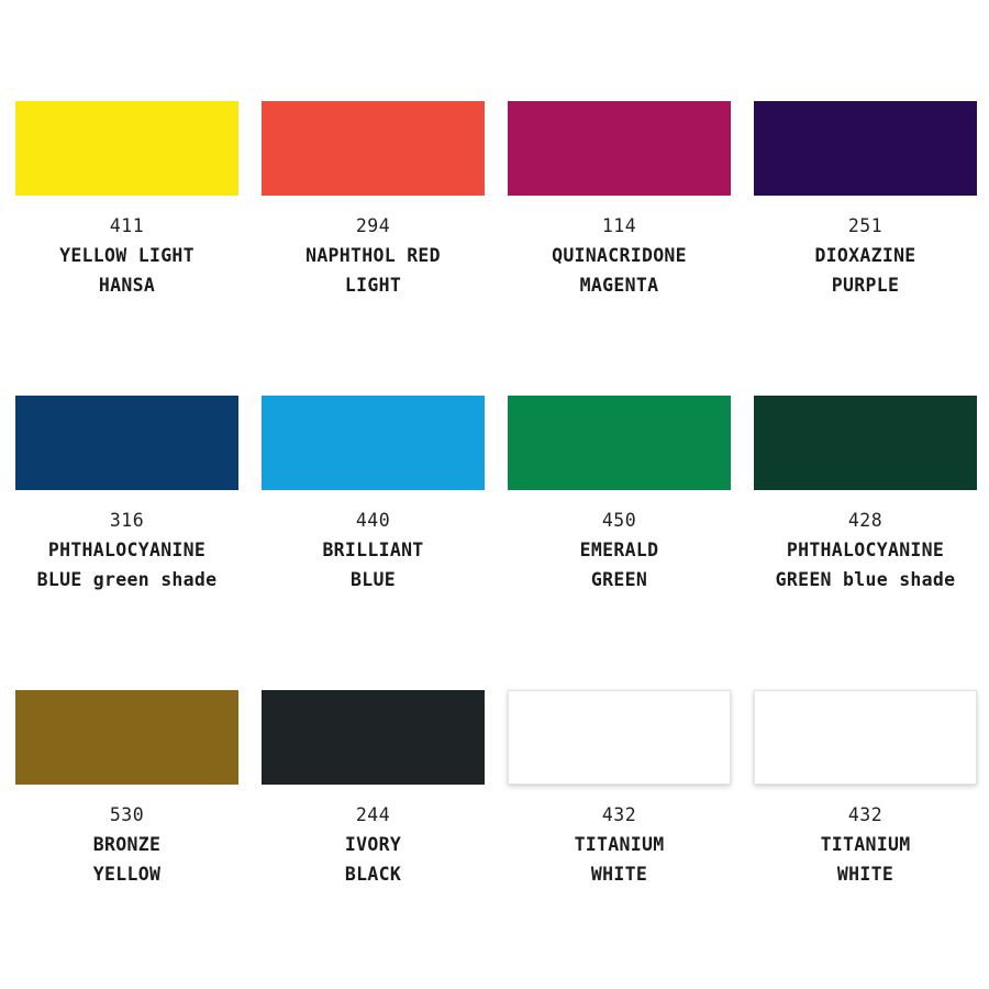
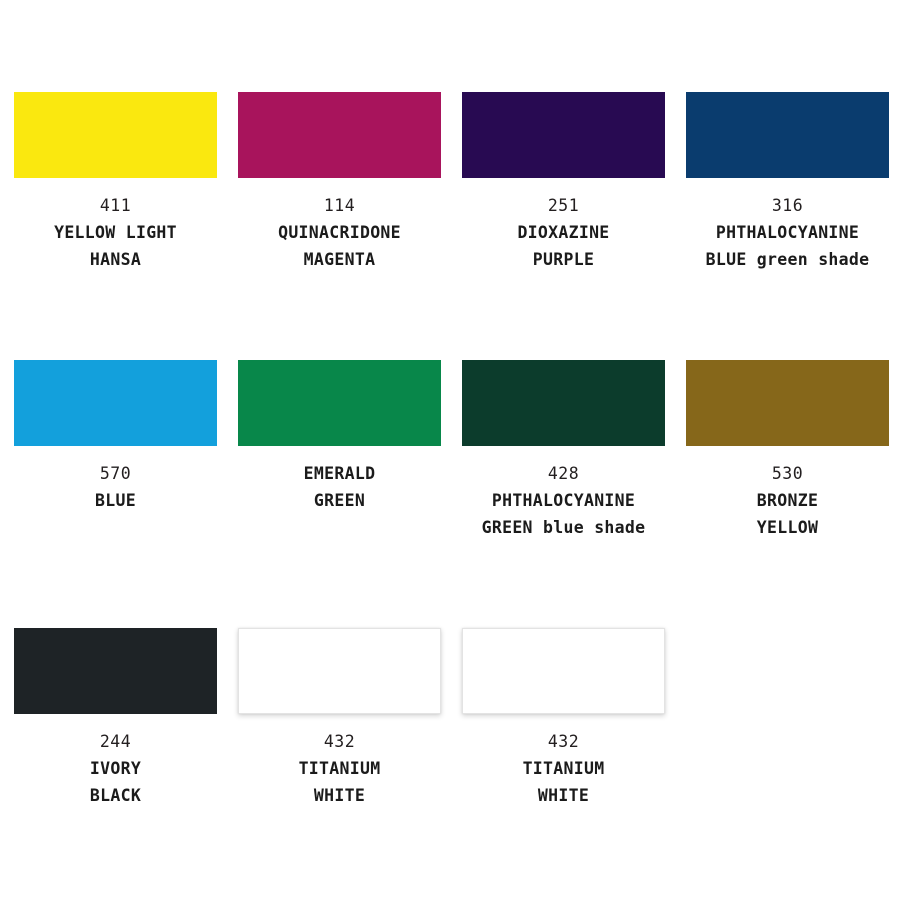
  411
  YELLOW LIGHT
  HANSA
- 294
- NAPHTHOL RED
- LIGHT
  114
  QUINACRIDONE
  MAGENTA
  251
  DIOXAZINE
  PURPLE
  316
  PHTHALOCYANINE
  BLUE green shade
- 440
+ 570
- BRILLIANT
  BLUE
- 450
  EMERALD
  GREEN
  428
  PHTHALOCYANINE
  GREEN blue shade
  530
  BRONZE
  YELLOW
  244
  IVORY
  BLACK
  432
  TITANIUM
  WHITE
  432
  TITANIUM
  WHITE
